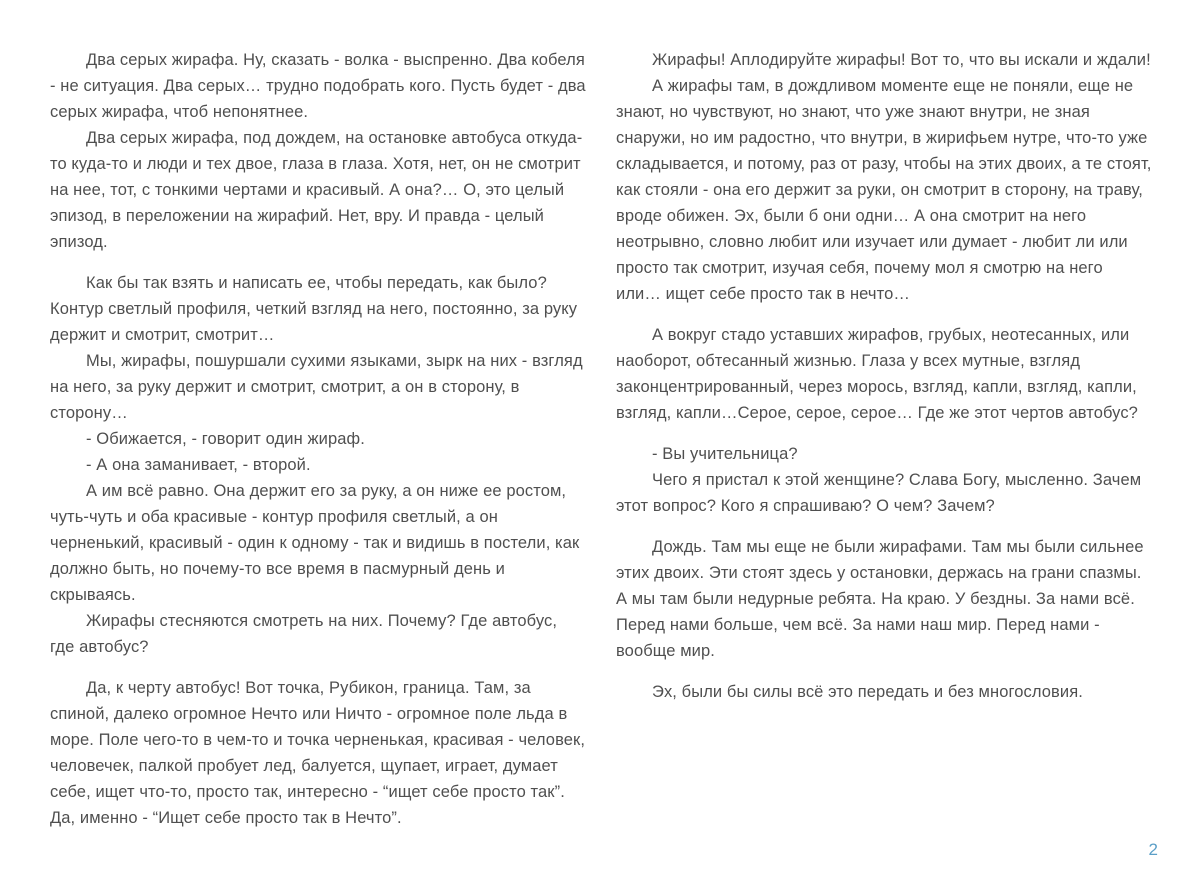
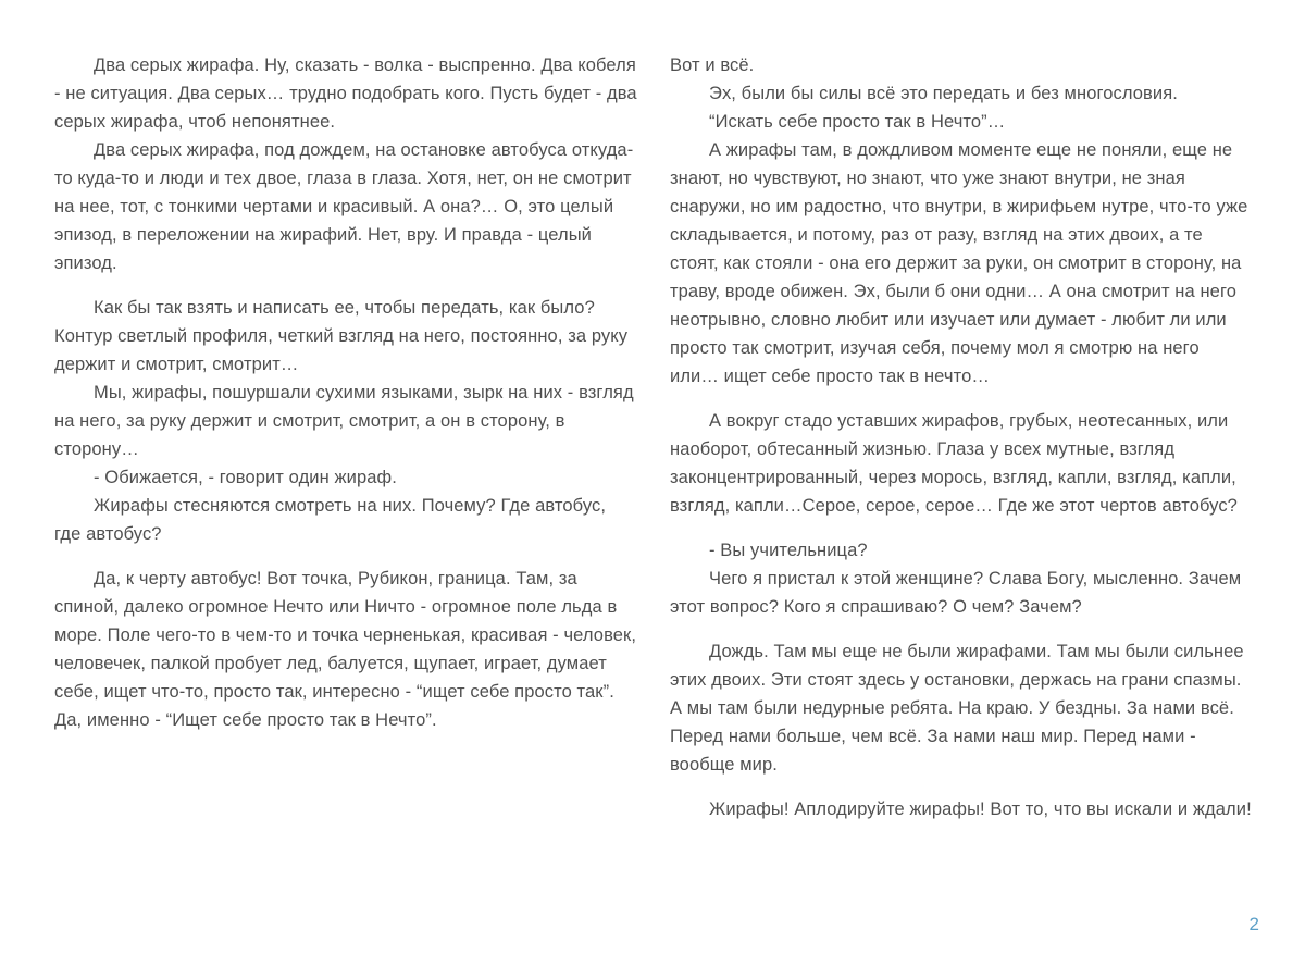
  Два серых жирафа. Ну, сказать - волка - выспренно. Два кобеля - не ситуация. Два серых… трудно подобрать кого. Пусть будет - два серых жирафа, чтоб непонятнее.
  Два серых жирафа, под дождем, на остановке автобуса откуда-то куда-то и люди и тех двое, глаза в глаза. Хотя, нет, он не смотрит на нее, тот, с тонкими чертами и красивый. А она?… О, это целый эпизод, в переложении на жирафий. Нет, вру. И правда - целый эпизод.
  Как бы так взять и написать ее, чтобы передать, как было? Контур светлый профиля, четкий взгляд на него, постоянно, за руку держит и смотрит, смотрит…
  Мы, жирафы, пошуршали сухими языками, зырк на них - взгляд на него, за руку держит и смотрит, смотрит, а он в сторону, в сторону…
  - Обижается, - говорит один жираф.
- - А она заманивает, - второй.
- А им всё равно. Она держит его за руку, а он ниже ее ростом, чуть-чуть и оба красивые - контур профиля светлый, а он черненький, красивый - один к одному - так и видишь в постели, как должно быть, но почему-то все время в пасмурный день и скрываясь.
  Жирафы стесняются смотреть на них. Почему? Где автобус, где автобус?
  Да, к черту автобус! Вот точка, Рубикон, граница. Там, за спиной, далеко огромное Нечто или Ничто - огромное поле льда в море. Поле чего-то в чем-то и точка черненькая, красивая - человек, человечек, палкой пробует лед, балуется, щупает, играет, думает себе, ищет что-то, просто так, интересно - “ищет себе просто так”. Да, именно - “Ищет себе просто так в Нечто”.
+ Вот и всё.
- Жирафы! Аплодируйте жирафы! Вот то, что вы искали и ждали!
+ Эх, были бы силы всё это передать и без многословия.
+ “Искать себе просто так в Нечто”…
- А жирафы там, в дождливом моменте еще не поняли, еще не знают, но чувствуют, но знают, что уже знают внутри, не зная снаружи, но им радостно, что внутри, в жирифьем нутре, что-то уже складывается, и потому, раз от разу, чтобы на этих двоих, а те стоят, как стояли - она его держит за руки, он смотрит в сторону, на траву, вроде обижен. Эх, были б они одни… А она смотрит на него неотрывно, словно любит или изучает или думает - любит ли или просто так смотрит, изучая себя, почему мол я смотрю на него или… ищет себе просто так в нечто…
+ А жирафы там, в дождливом моменте еще не поняли, еще не знают, но чувствуют, но знают, что уже знают внутри, не зная снаружи, но им радостно, что внутри, в жирифьем нутре, что-то уже складывается, и потому, раз от разу, взгляд на этих двоих, а те стоят, как стояли - она его держит за руки, он смотрит в сторону, на траву, вроде обижен. Эх, были б они одни… А она смотрит на него неотрывно, словно любит или изучает или думает - любит ли или просто так смотрит, изучая себя, почему мол я смотрю на него или… ищет себе просто так в нечто…
  А вокруг стадо уставших жирафов, грубых, неотесанных, или наоборот, обтесанный жизнью. Глаза у всех мутные, взгляд законцентрированный, через морось, взгляд, капли, взгляд, капли, взгляд, капли…Серое, серое, серое… Где же этот чертов автобус?
  - Вы учительница?
  Чего я пристал к этой женщине? Слава Богу, мысленно. Зачем этот вопрос? Кого я спрашиваю? О чем? Зачем?
  Дождь. Там мы еще не были жирафами. Там мы были сильнее этих двоих. Эти стоят здесь у остановки, держась на грани спазмы. А мы там были недурные ребята. На краю. У бездны. За нами всё. Перед нами больше, чем всё. За нами наш мир. Перед нами - вообще мир.
- Эх, были бы силы всё это передать и без многословия.
+ Жирафы! Аплодируйте жирафы! Вот то, что вы искали и ждали!
  2
